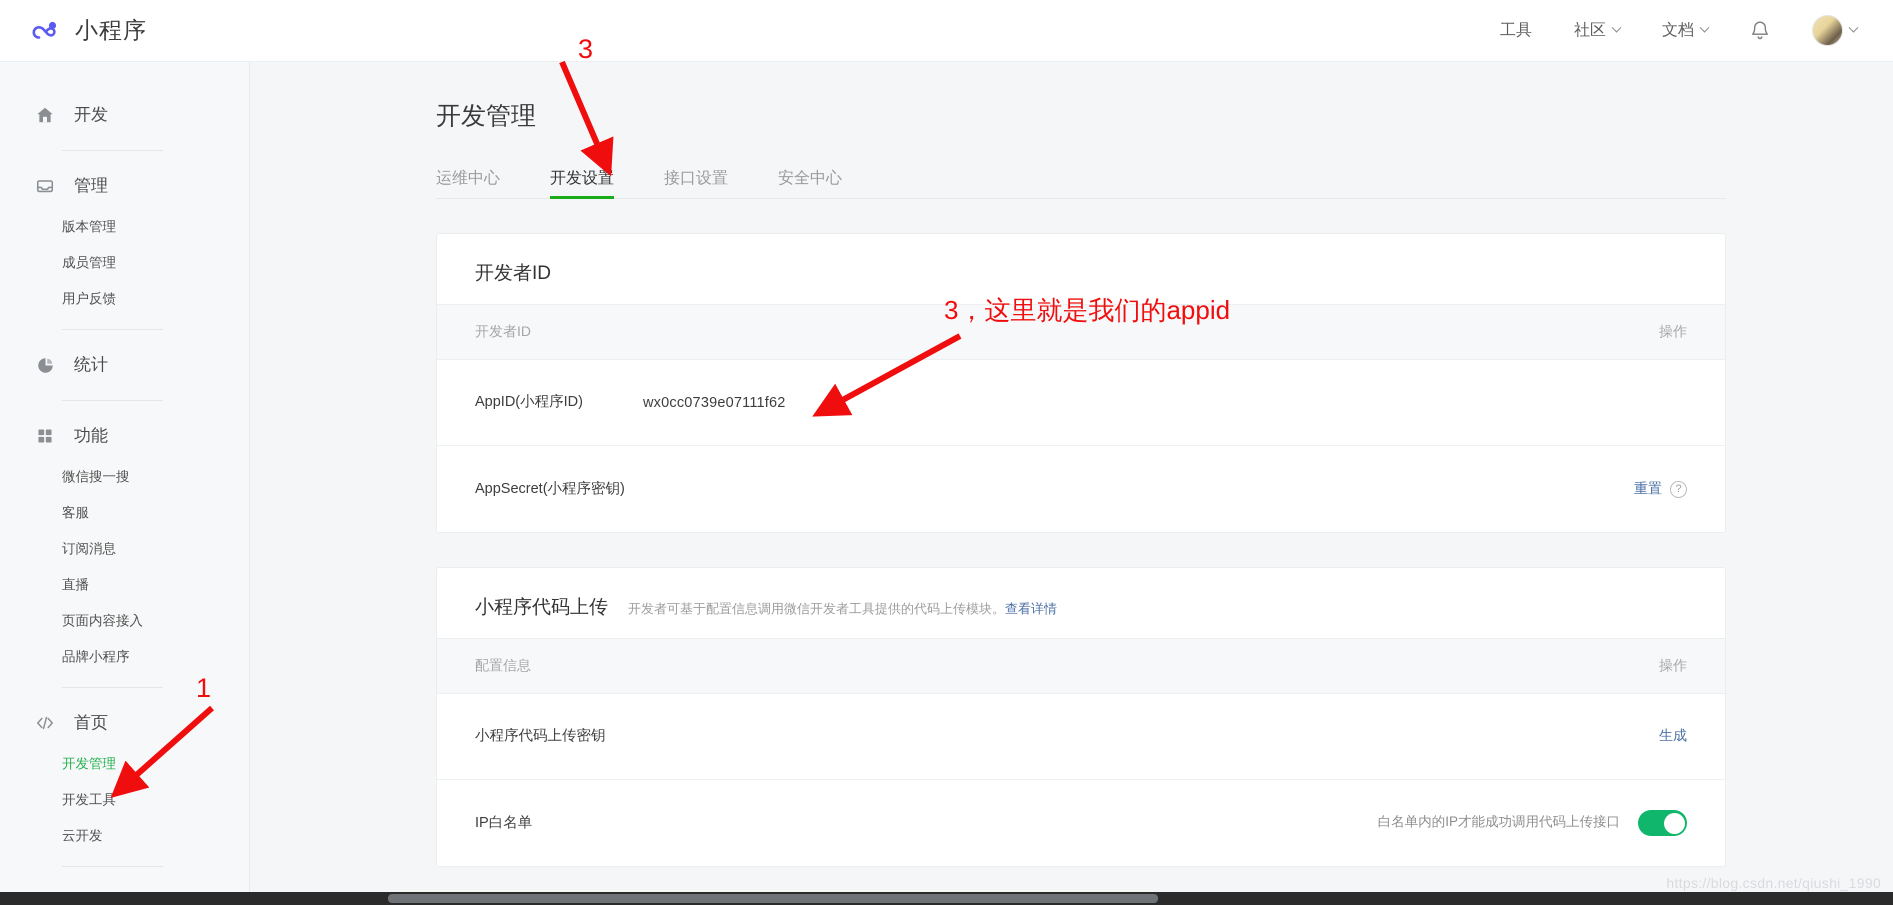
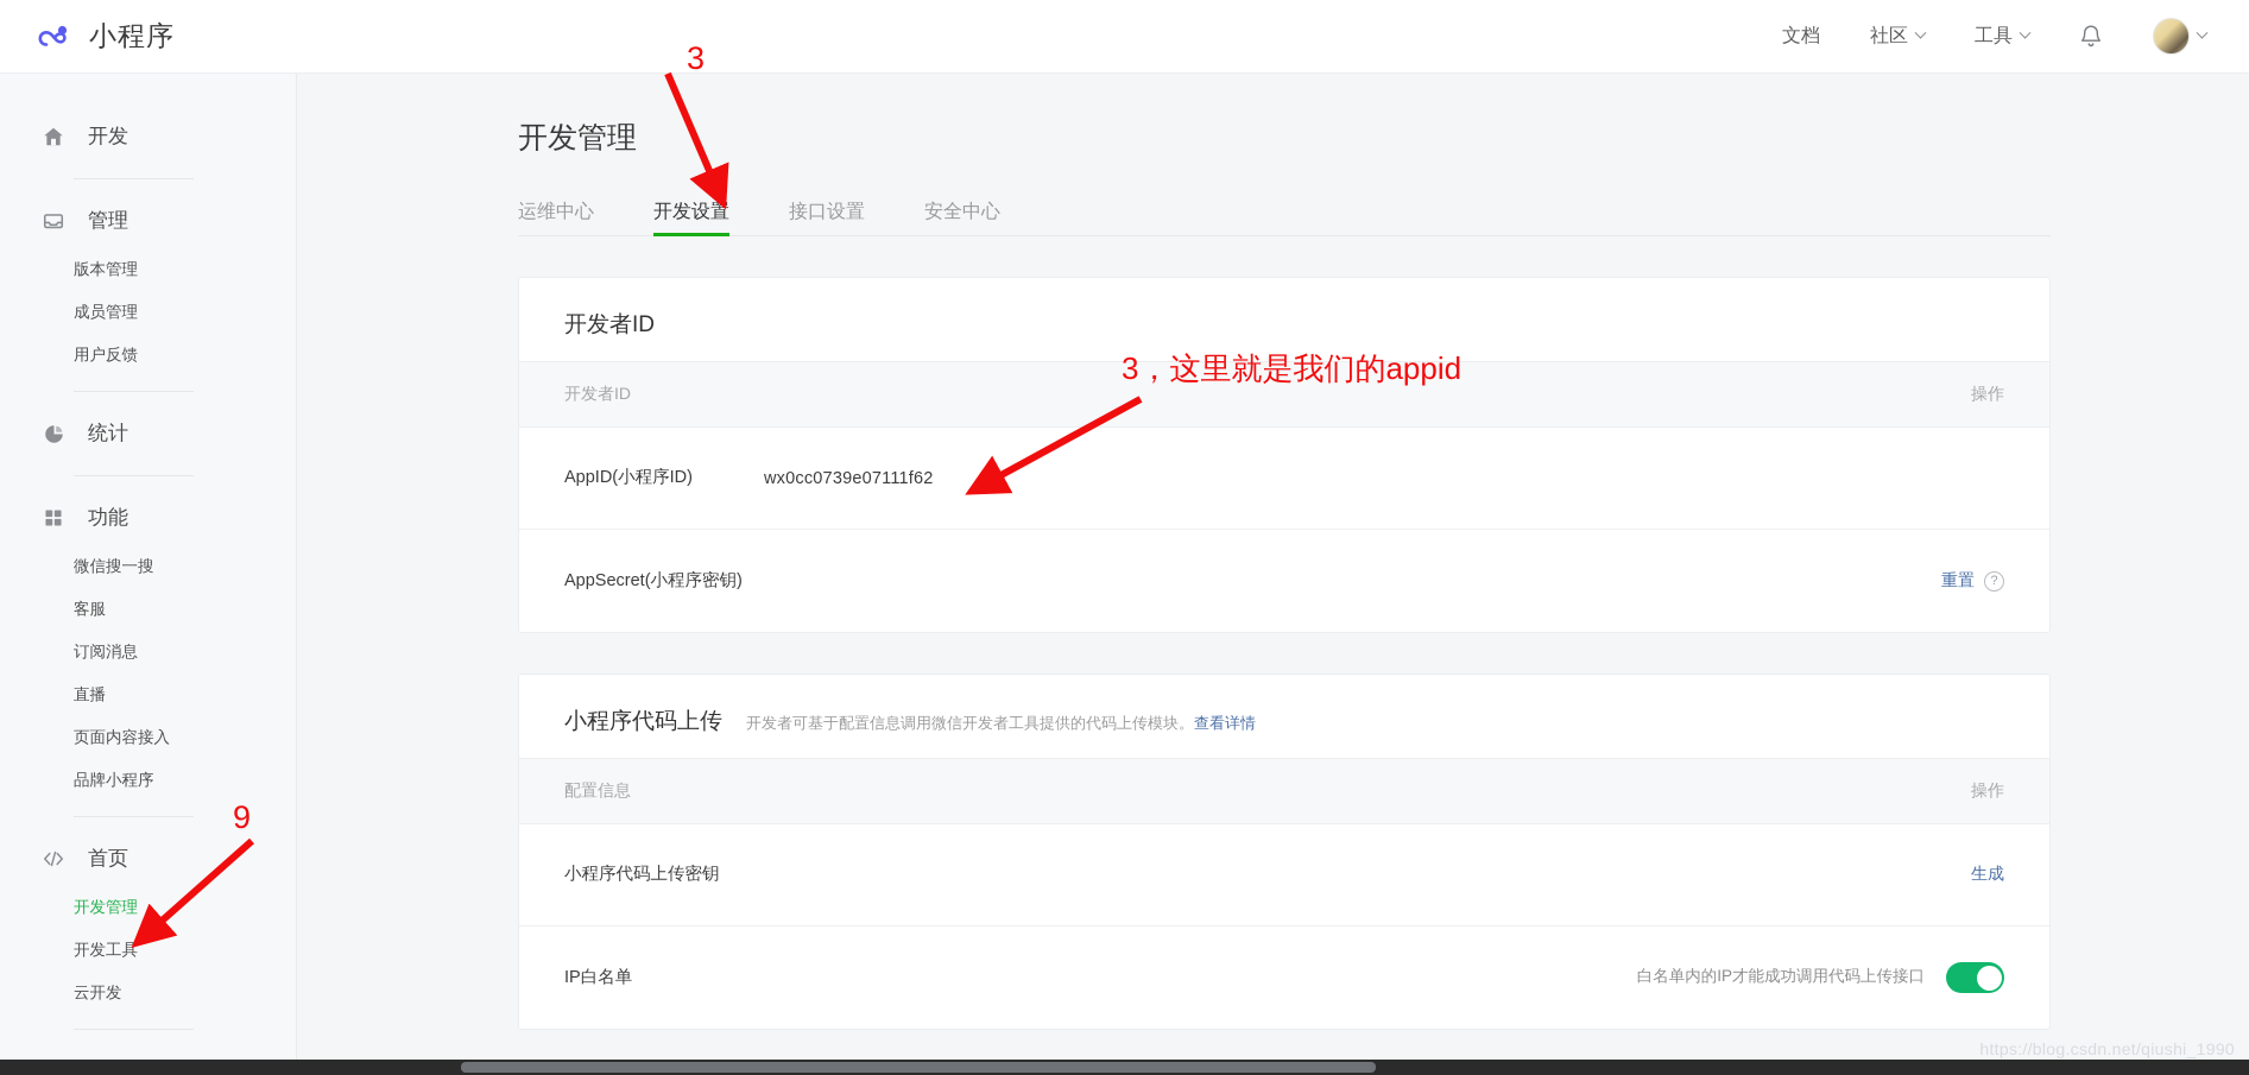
  小程序
- 工具
+ 文档
  社区
- 文档
+ 工具
  开发
  管理
  版本管理
  成员管理
  用户反馈
  统计
  功能
  微信搜一搜
  客服
  订阅消息
  直播
  页面内容接入
  品牌小程序
  首页
  开发管理
  开发工具
  云开发
  开发管理
  运维中心
  开发设置
  接口设置
  安全中心
  开发者ID
  开发者ID
  操作
  AppID(小程序ID)
  wx0cc0739e07111f62
  AppSecret(小程序密钥)
  重置
  ?
  小程序代码上传
  开发者可基于配置信息调用微信开发者工具提供的代码上传模块。查看详情
  配置信息
  操作
  小程序代码上传密钥
  生成
  IP白名单
  白名单内的IP才能成功调用代码上传接口
- 1
+ 9
  3
  3，这里就是我们的appid
  https://blog.csdn.net/qiushi_1990
